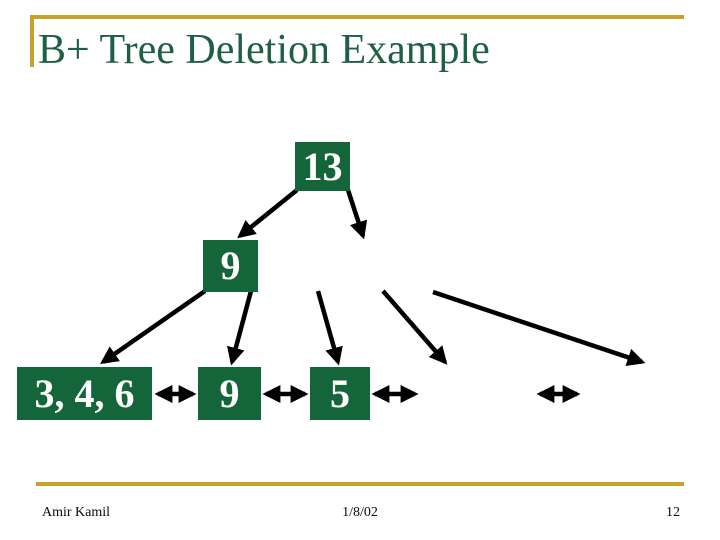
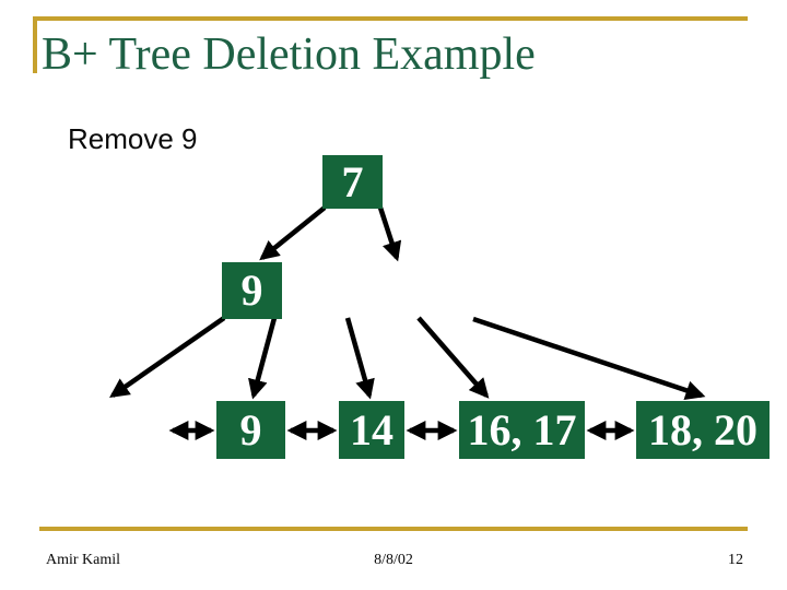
  B+ Tree Deletion Example
+ Remove 9
- 13
+ 7
  9
- 3, 4, 6
  9
- 5
+ 14
+ 16, 17
+ 18, 20
  Amir Kamil
- 1/8/02
+ 8/8/02
  12
